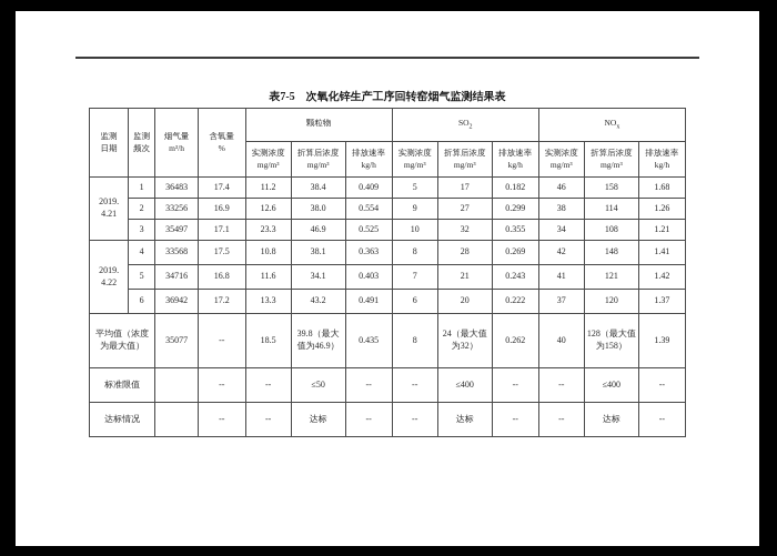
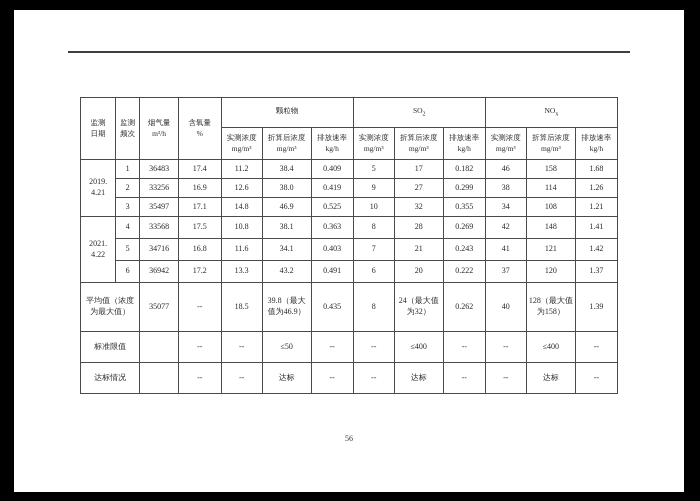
- 表7-5 次氧化锌生产工序回转窑烟气监测结果表
  监测 日期	监测 频次	烟气量 m³/h	含氧量 %	颗粒物	SO	NO
  实测浓度mg/m³	折算后浓度mg/m³	排放速率kg/h	实测浓度mg/m³	折算后浓度mg/m³	排放速率kg/h	实测浓度mg/m³	折算后浓度mg/m³	排放速率kg/h
  2019. 4.21	1	36483	17.4	11.2	38.4	0.409	5	17	0.182	46	158	1.68
- 2	33256	16.9	12.6	38.0	0.554	9	27	0.299	38	114	1.26
+ 2	33256	16.9	12.6	38.0	0.419	9	27	0.299	38	114	1.26
- 3	35497	17.1	23.3	46.9	0.525	10	32	0.355	34	108	1.21
+ 3	35497	17.1	14.8	46.9	0.525	10	32	0.355	34	108	1.21
- 2019. 4.22	4	33568	17.5	10.8	38.1	0.363	8	28	0.269	42	148	1.41
+ 2021. 4.22	4	33568	17.5	10.8	38.1	0.363	8	28	0.269	42	148	1.41
  5	34716	16.8	11.6	34.1	0.403	7	21	0.243	41	121	1.42
  6	36942	17.2	13.3	43.2	0.491	6	20	0.222	37	120	1.37
  平均值（浓度为最大值）	35077	--	18.5	39.8（最大值为46.9）	0.435	8	24（最大值为32）	0.262	40	128（最大值为158）	1.39
  标准限值		--	--	≤50	--	--	≤400	--	--	≤400	--
  达标情况		--	--	达标	--	--	达标	--	--	达标	--
+ 56
